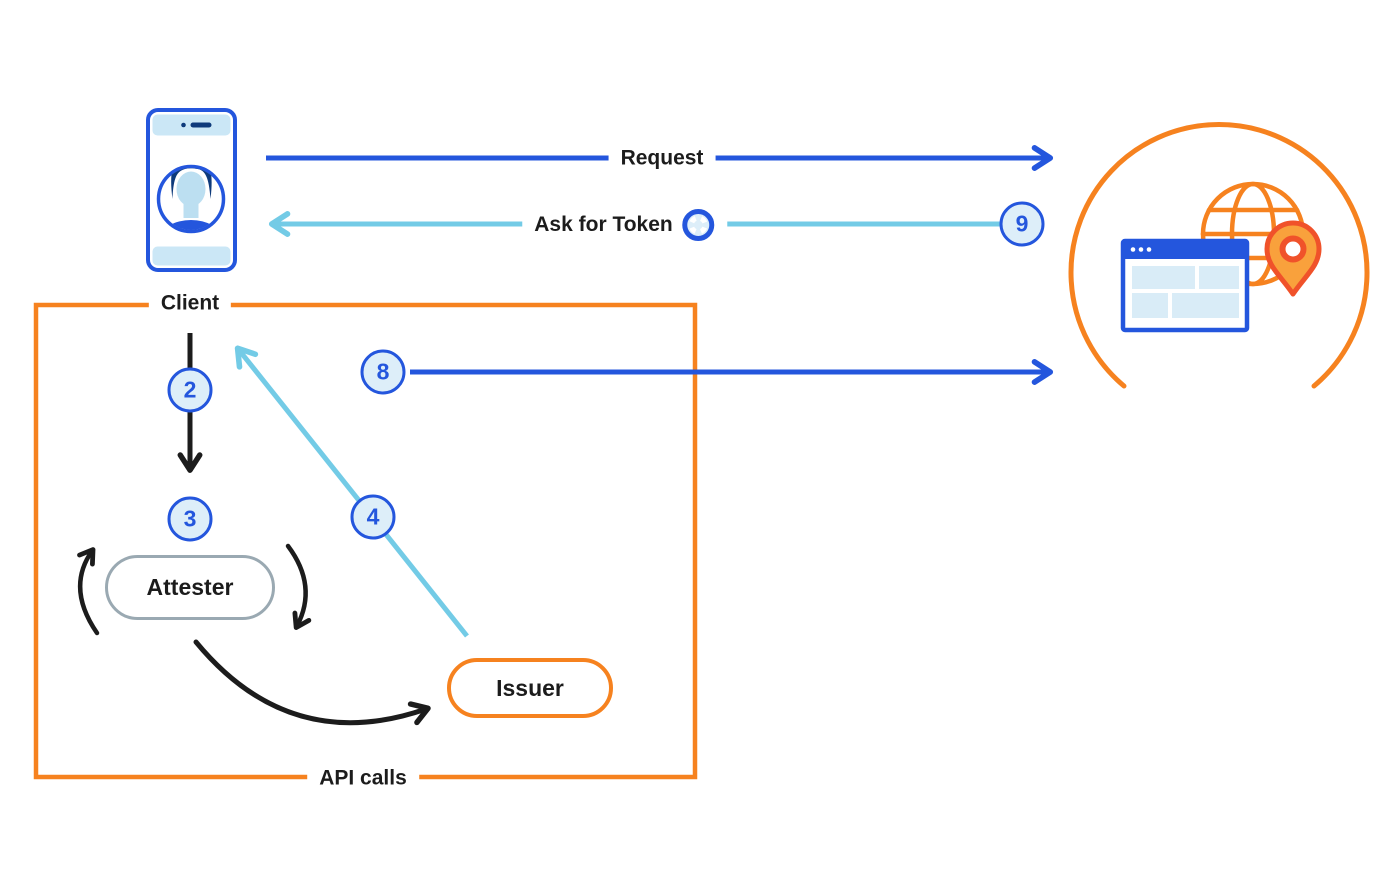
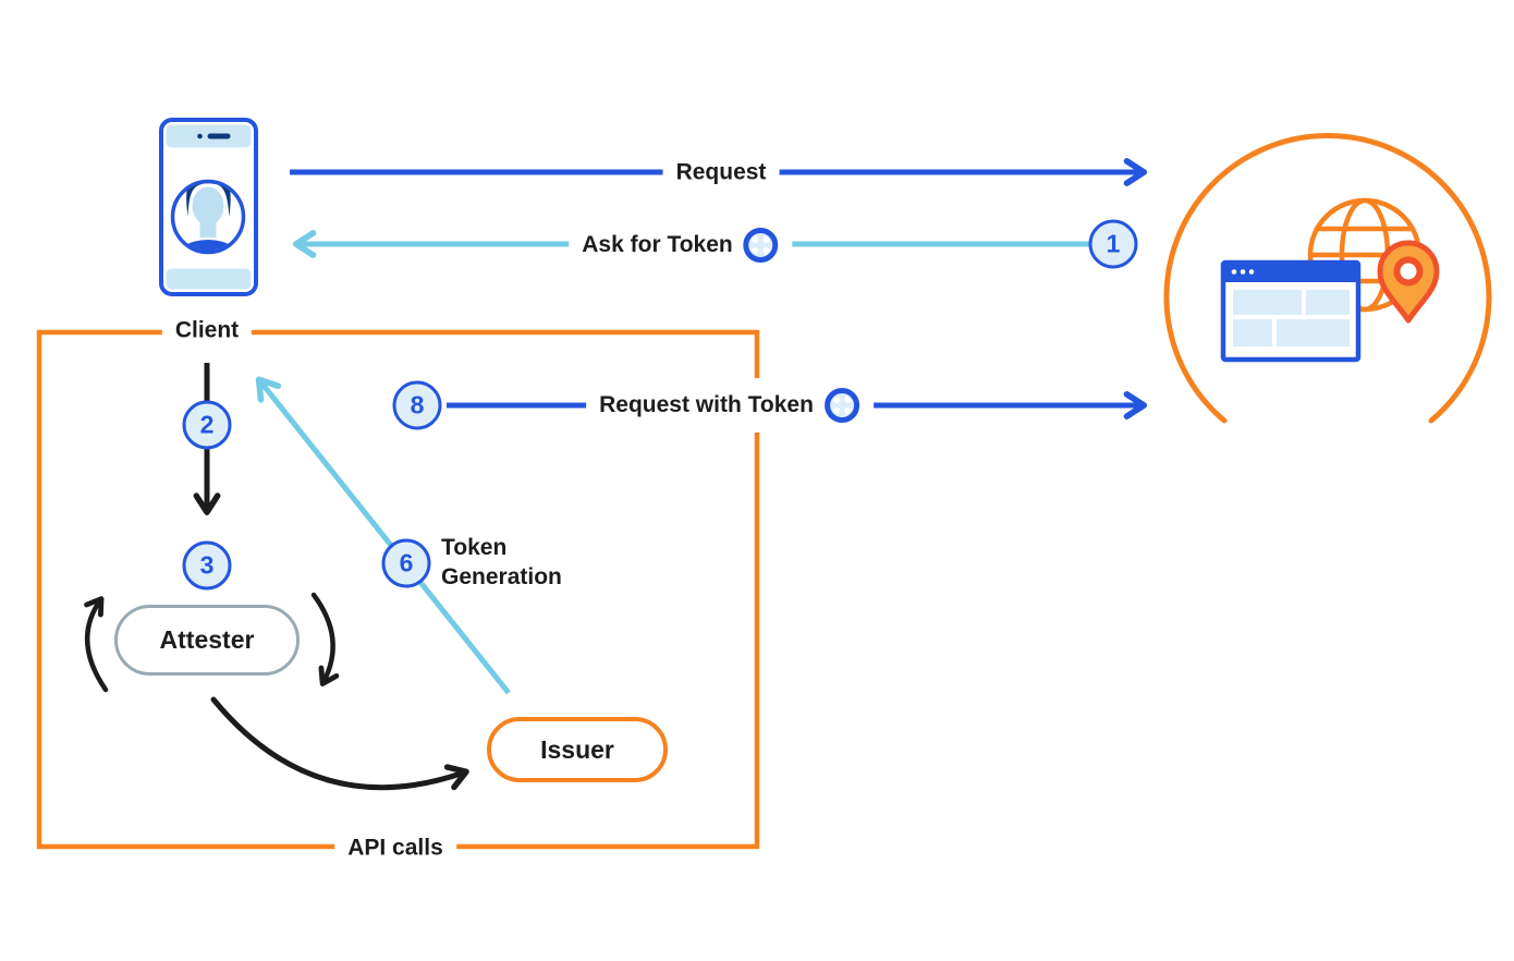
  Client
  Request
  Ask for Token
+ Request with Token
+ Token Generation
  API calls
- 9
+ 1
  2
  3
- 4
+ 6
  8
  Attester
  Issuer
